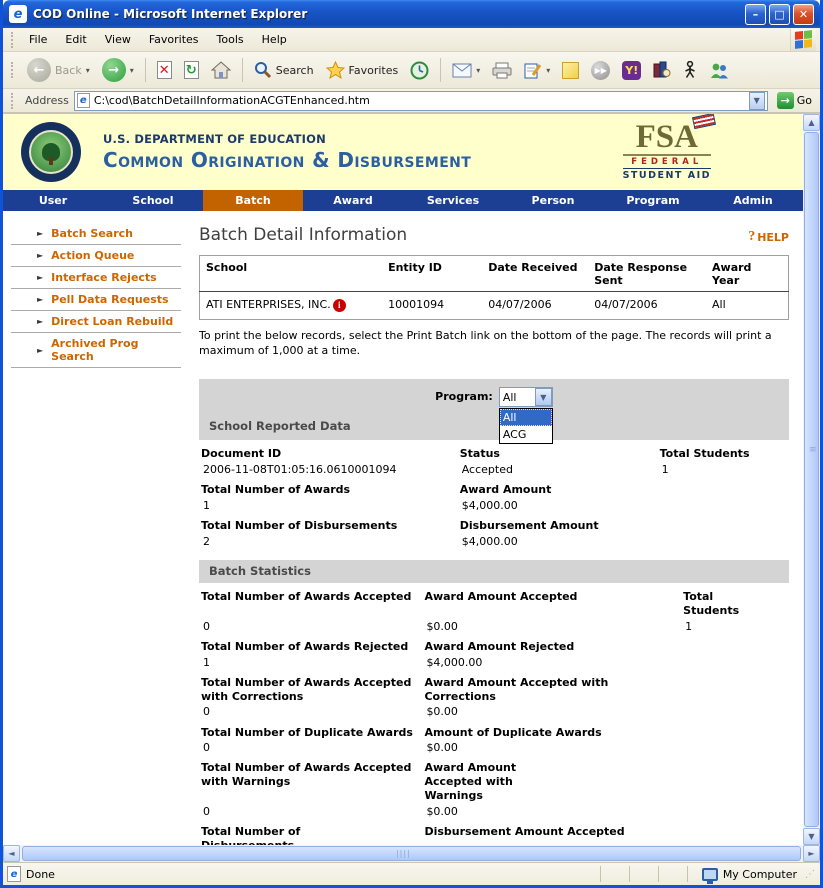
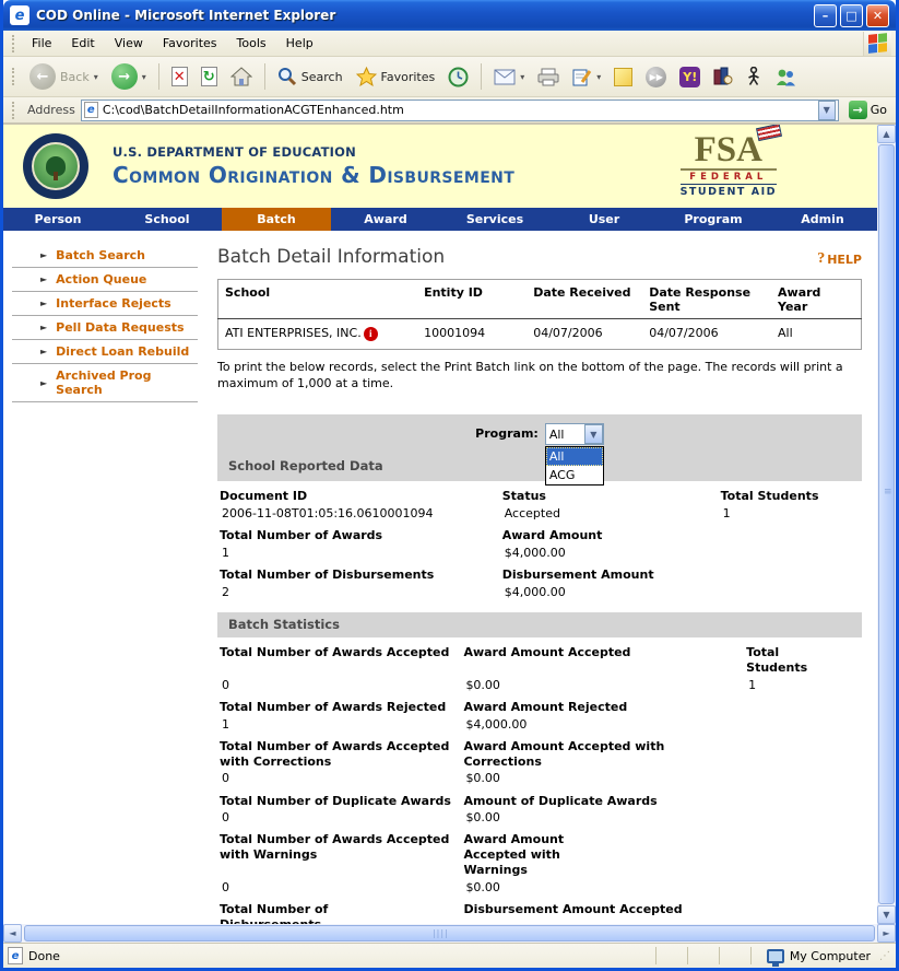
  e
  COD Online - Microsoft Internet Explorer
  –
  □
  ✕
  File
  Edit
  View
  Favorites
  Tools
  Help
  ←
  Back
  ▾
  →
  ▾
  ✕
  ↻
  Search
  Favorites
  ▾
  ▾
  ▶▶
  Y!
  Address
  e
  C:\cod\BatchDetailInformationACGTEnhanced.htm
  ▼
  →
  Go
  U.S. DEPARTMENT OF EDUCATION
  Common Origination & Disbursement
  FSA
  FEDERAL
  STUDENT AID
- User
+ Person
  School
  Batch
  Award
  Services
- Person
+ User
  Program
  Admin
  ►
  Batch Search
  ►
  Action Queue
  ►
  Interface Rejects
  ►
  Pell Data Requests
  ►
  Direct Loan Rebuild
  ►
  Archived Prog Search
  Batch Detail Information
  ?
  HELP
  School	Entity ID	Date Received	Date Response Sent	Award Year
  ATI ENTERPRISES, INC. i	10001094	04/07/2006	04/07/2006	All
  To print the below records, select the Print Batch link on the bottom of the page. The records will print a maximum of 1,000 at a time.
  Program:
  All
  ▼
  All
  ACG
  School Reported Data
  Document ID
  Status
  Total Students
  2006-11-08T01:05:16.0610001094
  Accepted
  1
  Total Number of Awards
  Award Amount
  1
  $4,000.00
  Total Number of Disbursements
  Disbursement Amount
  2
  $4,000.00
  Batch Statistics
  Total Number of Awards Accepted
  Award Amount Accepted
  Total Students
  0
  $0.00
  1
  Total Number of Awards Rejected
  Award Amount Rejected
  1
  $4,000.00
  Total Number of Awards Accepted with Corrections
  Award Amount Accepted with Corrections
  0
  $0.00
  Total Number of Duplicate Awards
  Amount of Duplicate Awards
  0
  $0.00
  Total Number of Awards Accepted with Warnings
  Award Amount Accepted with Warnings
  0
  $0.00
  Disbursement Amount Accepted
  ▲
  ▼
  ◄
  ►
  e
  Done
  My Computer
  ⋰
